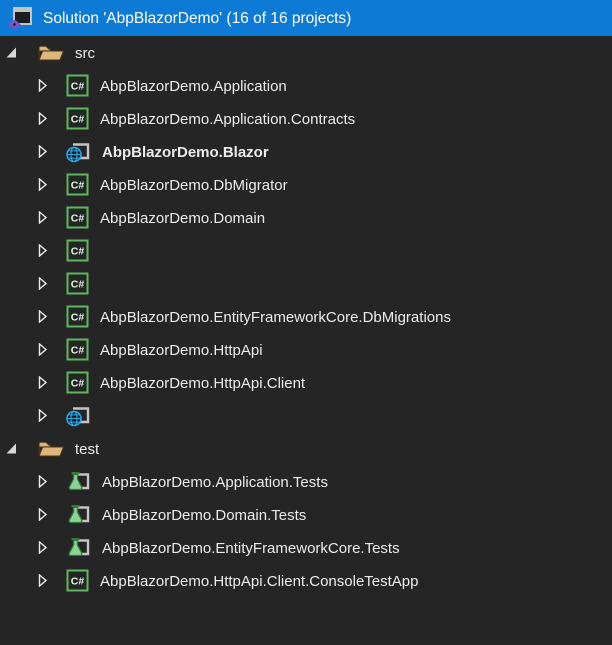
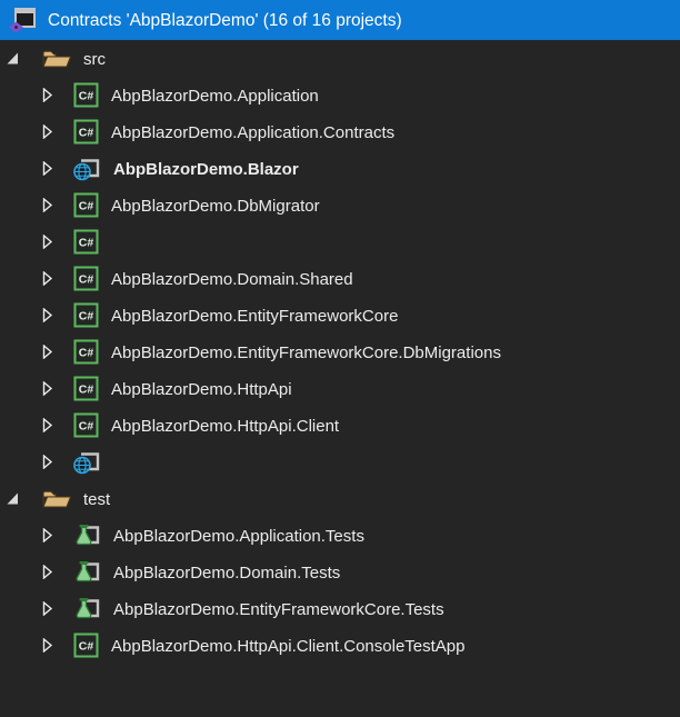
- Solution 'AbpBlazorDemo' (16 of 16 projects)
+ Contracts 'AbpBlazorDemo' (16 of 16 projects)
  src
  C#
  AbpBlazorDemo.Application
  C#
  AbpBlazorDemo.Application.Contracts
  AbpBlazorDemo.Blazor
  C#
  AbpBlazorDemo.DbMigrator
  C#
- AbpBlazorDemo.Domain
  C#
+ AbpBlazorDemo.Domain.Shared
  C#
+ AbpBlazorDemo.EntityFrameworkCore
  C#
  AbpBlazorDemo.EntityFrameworkCore.DbMigrations
  C#
  AbpBlazorDemo.HttpApi
  C#
  AbpBlazorDemo.HttpApi.Client
  test
  AbpBlazorDemo.Application.Tests
  AbpBlazorDemo.Domain.Tests
  AbpBlazorDemo.EntityFrameworkCore.Tests
  C#
  AbpBlazorDemo.HttpApi.Client.ConsoleTestApp
